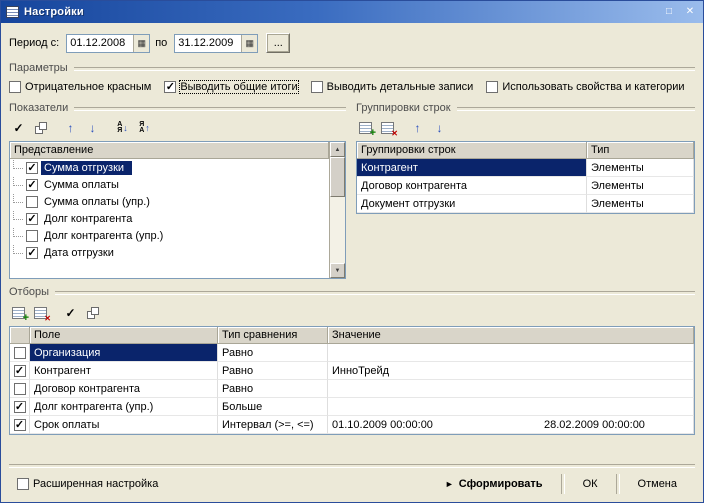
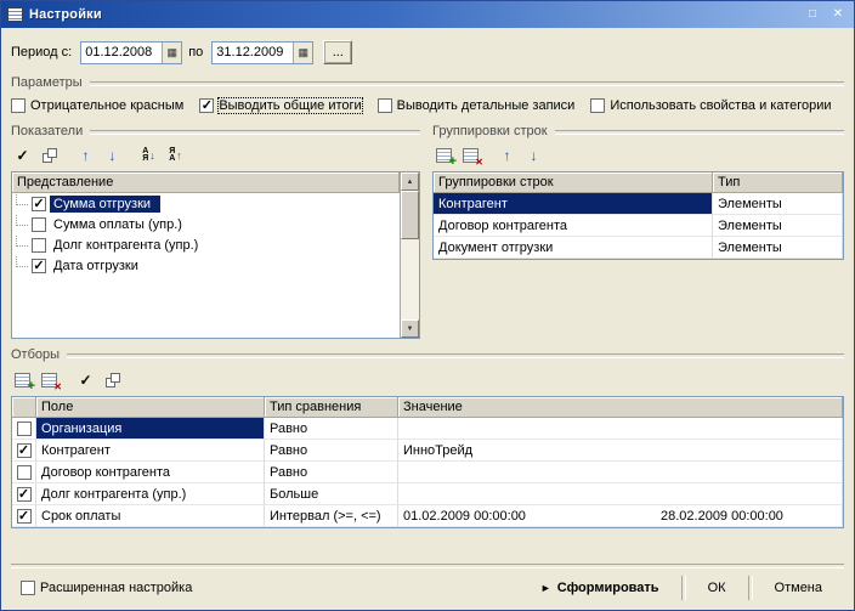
  Настройки
  □
  ✕
  Период с:
  01.12.2008
  ▦
  по
  31.12.2009
  ▦
  ...
  Параметры
  Отрицательное красным
  Выводить общие итоги
  Выводить детальные записи
  Использовать свойства и категории
  Показатели
  ✓
  ↑
  ↓
  ↓
  ↑
  Представление
  Сумма отгрузки
- Сумма оплаты
  Сумма оплаты (упр.)
- Долг контрагента
  Долг контрагента (упр.)
  Дата отгрузки
  Группировки строк
  ↑
  ↓
  Группировки строк
  Тип
  Контрагент
  Элементы
  Договор контрагента
  Элементы
  Документ отгрузки
  Элементы
  Отборы
  ✓
  Поле
  Тип сравнения
  Значение
  Организация
  Равно
  Контрагент
  Равно
  ИнноТрейд
  Договор контрагента
  Равно
  Долг контрагента (упр.)
  Больше
  Срок оплаты
  Интервал (>=, <=)
- 01.10.2009 00:00:00
+ 01.02.2009 00:00:00
  28.02.2009 00:00:00
  Расширенная настройка
  ►
  Сформировать
  ОК
  Отмена
